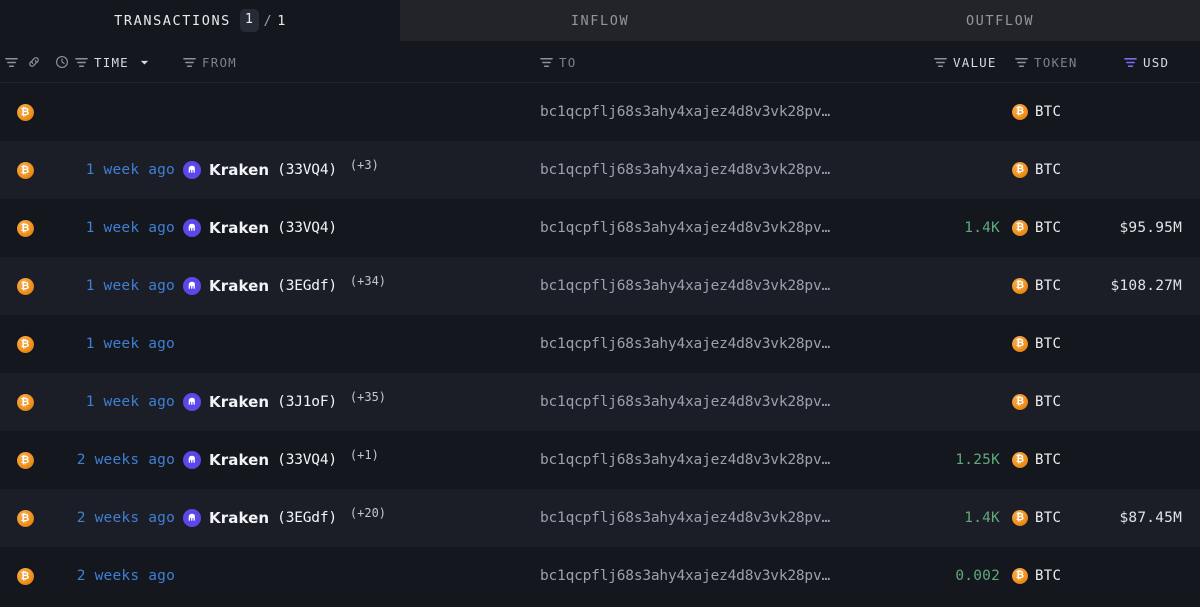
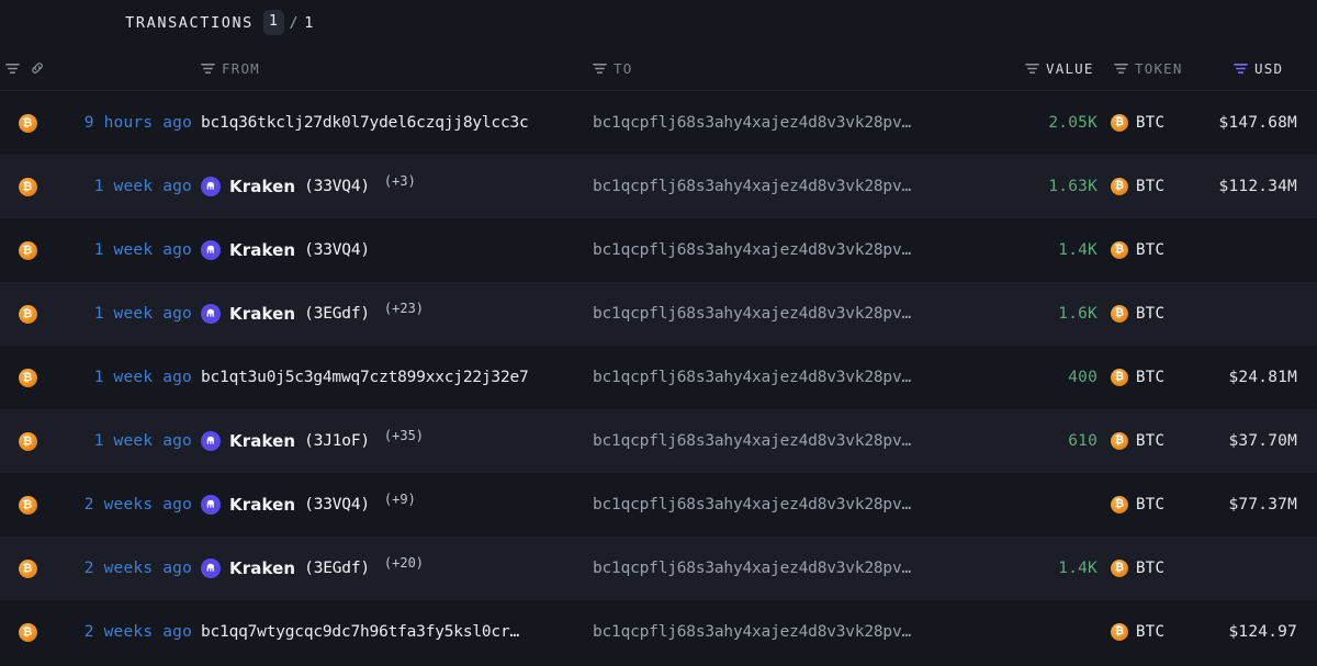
  TRANSACTIONS
  1
  /
  1
- INFLOW
- OUTFLOW
- TIME
  FROM
  TO
  VALUE
  TOKEN
  USD
  ₿
+ 9 hours ago
+ bc1q36tkclj27dk0l7ydel6czqjj8ylcc3c
  bc1qcpflj68s3ahy4xajez4d8v3vk28pv…
+ 2.05K
  ₿
  BTC
+ $147.68M
  ₿
  1 week ago
  Kraken
  (33VQ4)
  (+3)
  bc1qcpflj68s3ahy4xajez4d8v3vk28pv…
+ 1.63K
  ₿
  BTC
+ $112.34M
  ₿
  1 week ago
  Kraken
  (33VQ4)
  bc1qcpflj68s3ahy4xajez4d8v3vk28pv…
  1.4K
  ₿
  BTC
- $95.95M
  ₿
  1 week ago
  Kraken
  (3EGdf)
- (+34)
+ (+23)
  bc1qcpflj68s3ahy4xajez4d8v3vk28pv…
+ 1.6K
  ₿
  BTC
- $108.27M
  ₿
  1 week ago
+ bc1qt3u0j5c3g4mwq7czt899xxcj22j32e7
  bc1qcpflj68s3ahy4xajez4d8v3vk28pv…
+ 400
  ₿
  BTC
+ $24.81M
  ₿
  1 week ago
  Kraken
  (3J1oF)
  (+35)
  bc1qcpflj68s3ahy4xajez4d8v3vk28pv…
+ 610
  ₿
  BTC
+ $37.70M
  ₿
  2 weeks ago
  Kraken
  (33VQ4)
- (+1)
+ (+9)
  bc1qcpflj68s3ahy4xajez4d8v3vk28pv…
- 1.25K
  ₿
  BTC
+ $77.37M
  ₿
  2 weeks ago
  Kraken
  (3EGdf)
  (+20)
  bc1qcpflj68s3ahy4xajez4d8v3vk28pv…
  1.4K
  ₿
  BTC
- $87.45M
  ₿
  2 weeks ago
+ bc1qq7wtygcqc9dc7h96tfa3fy5ksl0cr…
  bc1qcpflj68s3ahy4xajez4d8v3vk28pv…
- 0.002
  ₿
  BTC
+ $124.97
